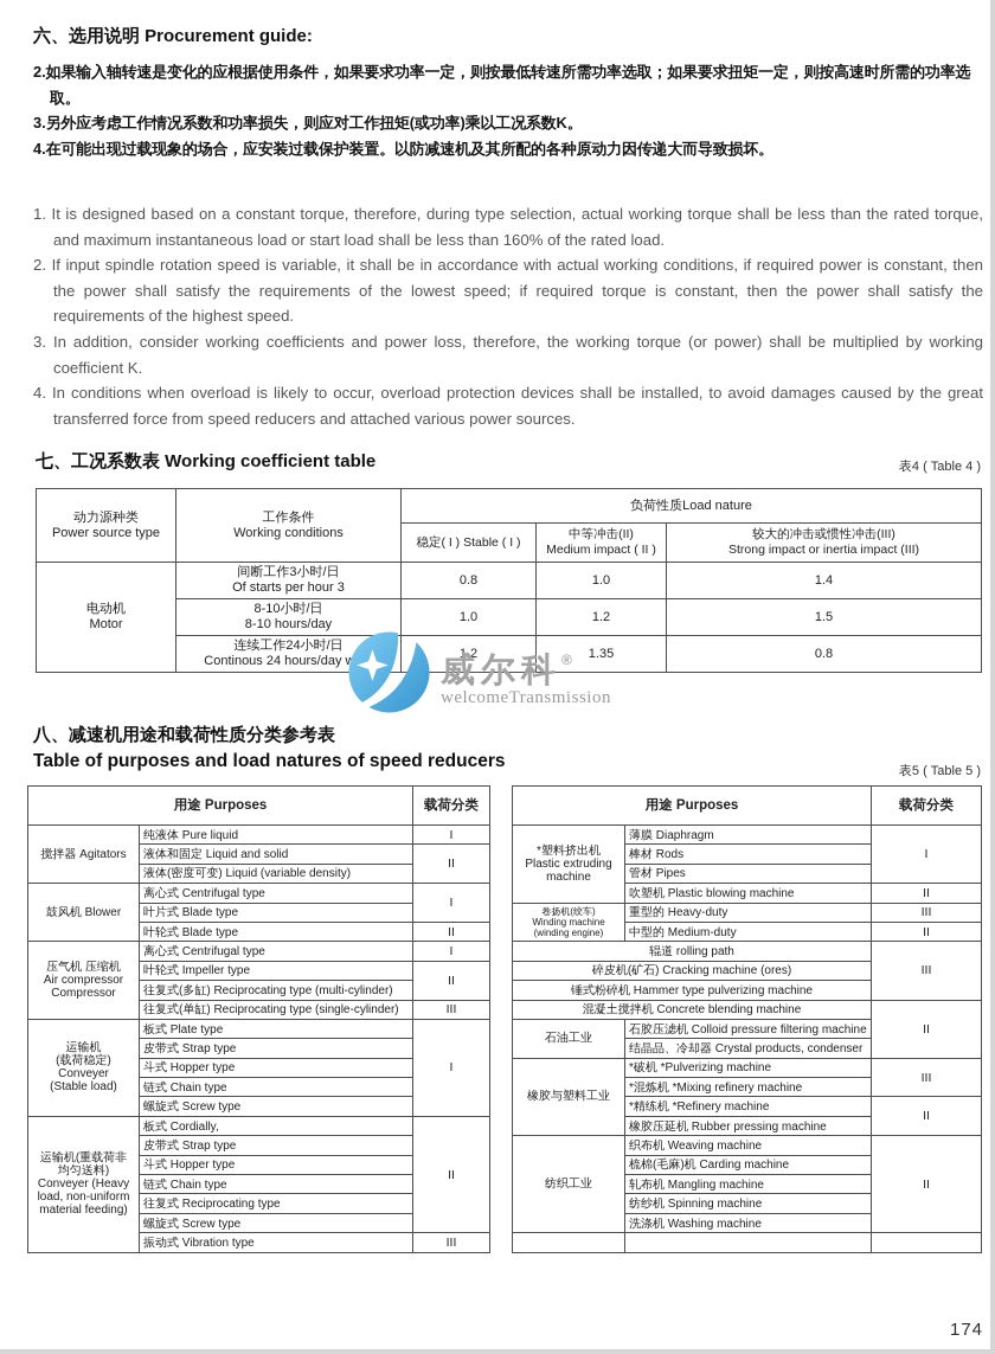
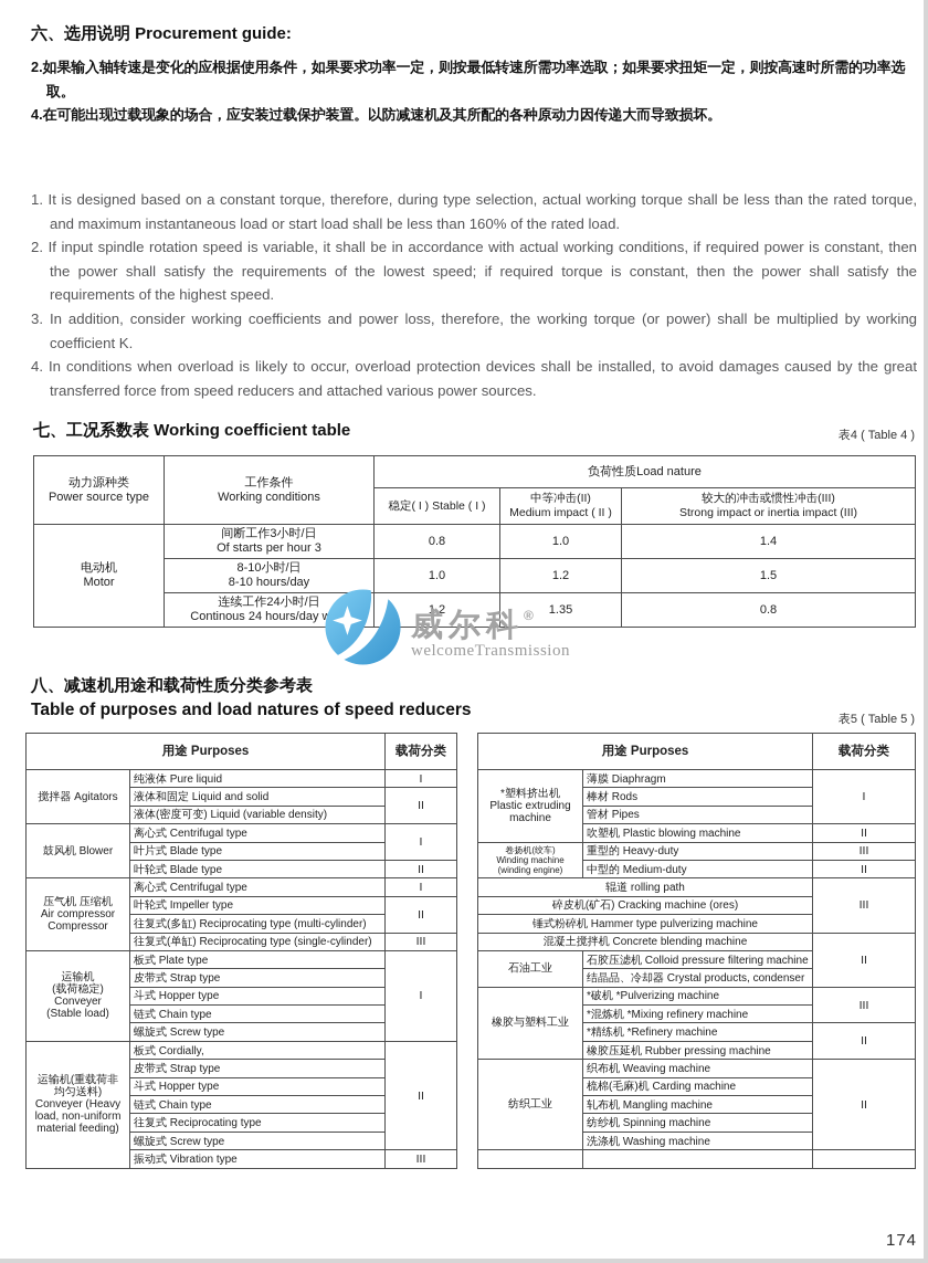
  六、选用说明 Procurement guide:
  2.如果输入轴转速是变化的应根据使用条件，如果要求功率一定，则按最低转速所需功率选取；如果要求扭矩一定，则按高速时所需的功率选取。
- 3.另外应考虑工作情况系数和功率损失，则应对工作扭矩(或功率)乘以工况系数K。
  4.在可能出现过载现象的场合，应安装过载保护装置。以防减速机及其所配的各种原动力因传递大而导致损坏。
  1. It is designed based on a constant torque, therefore, during type selection, actual working torque shall be less than the rated torque, and maximum instantaneous load or start load shall be less than 160% of the rated load.
  2. If input spindle rotation speed is variable, it shall be in accordance with actual working conditions, if required power is constant, then the power shall satisfy the requirements of the lowest speed; if required torque is constant, then the power shall satisfy the requirements of the highest speed.
  3. In addition, consider working coefficients and power loss, therefore, the working torque (or power) shall be multiplied by working coefficient K.
  4. In conditions when overload is likely to occur, overload protection devices shall be installed, to avoid damages caused by the great transferred force from speed reducers and attached various power sources.
  七、工况系数表 Working coefficient table
  表4 ( Table 4 )
  动力源种类 Power source type	工作条件 Working conditions	负荷性质Load nature
  稳定( I ) Stable ( I )	中等冲击(II) Medium impact ( II )	较大的冲击或惯性冲击(III) Strong impact or inertia impact (III)
  电动机 Motor	间断工作3小时/日 Of starts per hour 3	0.8	1.0	1.4
  8-10小时/日 8-10 hours/day	1.0	1.2	1.5
  连续工作24小时/日 Continous 24 hours/day w	1.2	1.35	0.8
  威尔科®
  welcomeTransmission
  八、减速机用途和载荷性质分类参考表
  Table of purposes and load natures of speed reducers
  表5 ( Table 5 )
  用途 Purposes	载荷分类
  搅拌器 Agitators	纯液体 Pure liquid	I
  液体和固定 Liquid and solid	II
  液体(密度可变) Liquid (variable density)
  鼓风机 Blower	离心式 Centrifugal type	I
  叶片式 Blade type
  叶轮式 Blade type	II
  压气机 压缩机 Air compressor Compressor	离心式 Centrifugal type	I
  叶轮式 Impeller type	II
  往复式(多缸) Reciprocating type (multi-cylinder)
  往复式(单缸) Reciprocating type (single-cylinder)	III
  运输机 (载荷稳定) Conveyer (Stable load)	板式 Plate type	I
  皮带式 Strap type
  斗式 Hopper type
  链式 Chain type
  螺旋式 Screw type
  运输机(重载荷非 均匀送料) Conveyer (Heavy load, non-uniform material feeding)	板式 Cordially,	II
  皮带式 Strap type
  斗式 Hopper type
  链式 Chain type
  往复式 Reciprocating type
  螺旋式 Screw type
  振动式 Vibration type	III
  用途 Purposes	载荷分类
  *塑料挤出机 Plastic extruding machine	薄膜 Diaphragm	I
  棒材 Rods
  管材 Pipes
  吹塑机 Plastic blowing machine	II
  卷扬机(绞车) Winding machine (winding engine)	重型的 Heavy-duty	III
  中型的 Medium-duty	II
  辊道 rolling path	III
  碎皮机(矿石) Cracking machine (ores)
  锤式粉碎机 Hammer type pulverizing machine
  混凝土搅拌机 Concrete blending machine	II
  石油工业	石胶压滤机 Colloid pressure filtering machine
  结晶品、冷却器 Crystal products, condenser
  橡胶与塑料工业	*破机 *Pulverizing machine	III
  *混炼机 *Mixing refinery machine
  *精练机 *Refinery machine	II
  橡胶压延机 Rubber pressing machine
  纺织工业	织布机 Weaving machine	II
  梳棉(毛麻)机 Carding machine
  轧布机 Mangling machine
  纺纱机 Spinning machine
  洗涤机 Washing machine
  174
